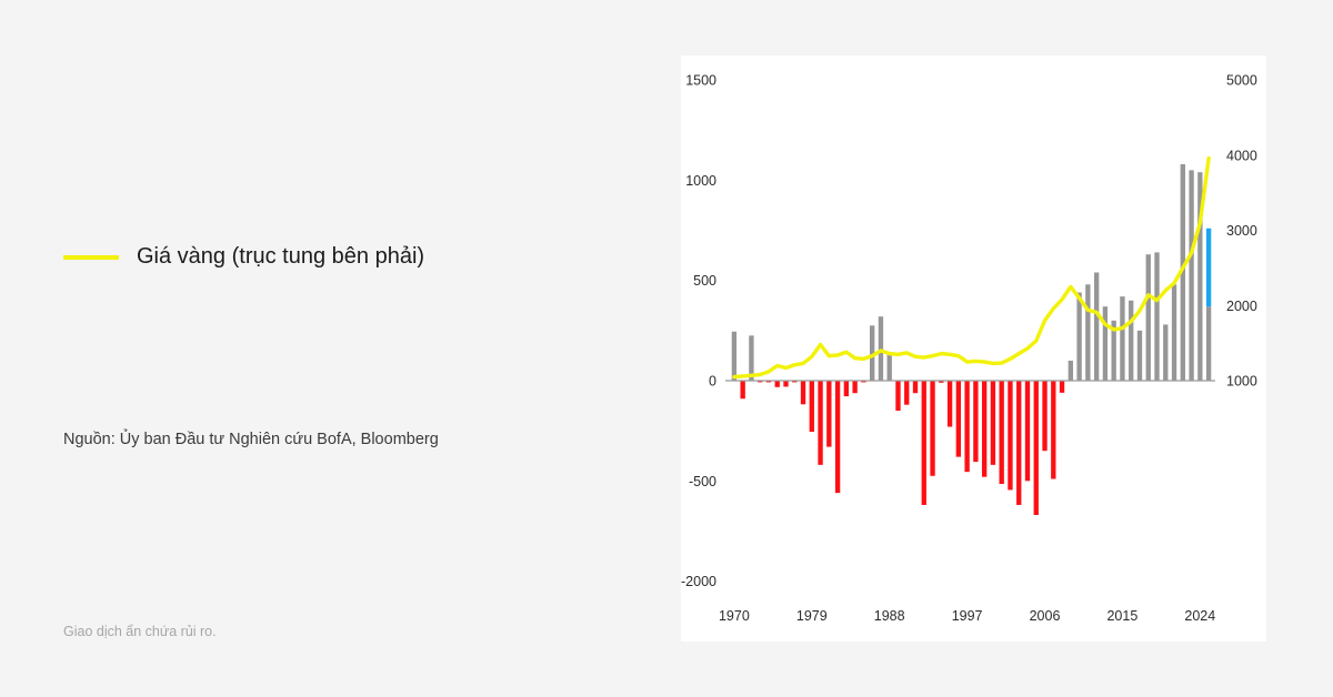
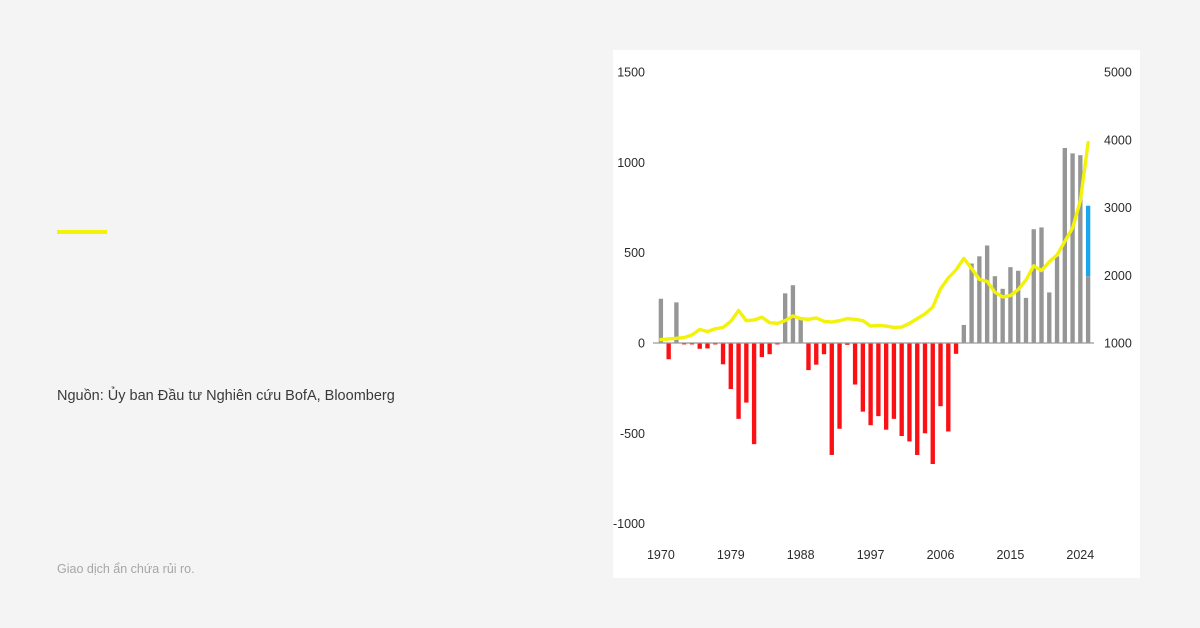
- Giá vàng (trục tung bên phải)
  Nguồn: Ủy ban Đầu tư Nghiên cứu BofA, Bloomberg
  Giao dịch ẩn chứa rủi ro.
  1500
  1000
  500
  0
  -500
- -2000
+ -1000
  5000
  4000
  3000
  2000
  1000
  1970
  1979
  1988
  1997
  2006
  2015
  2024
